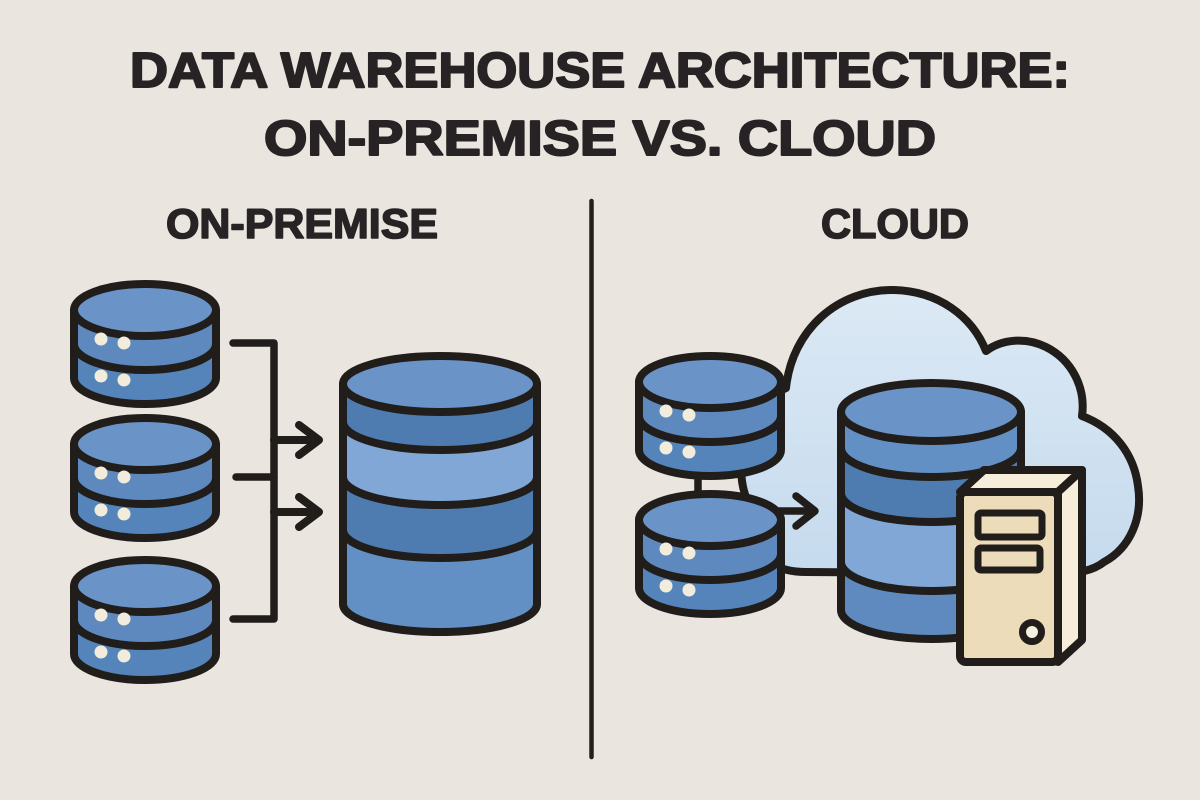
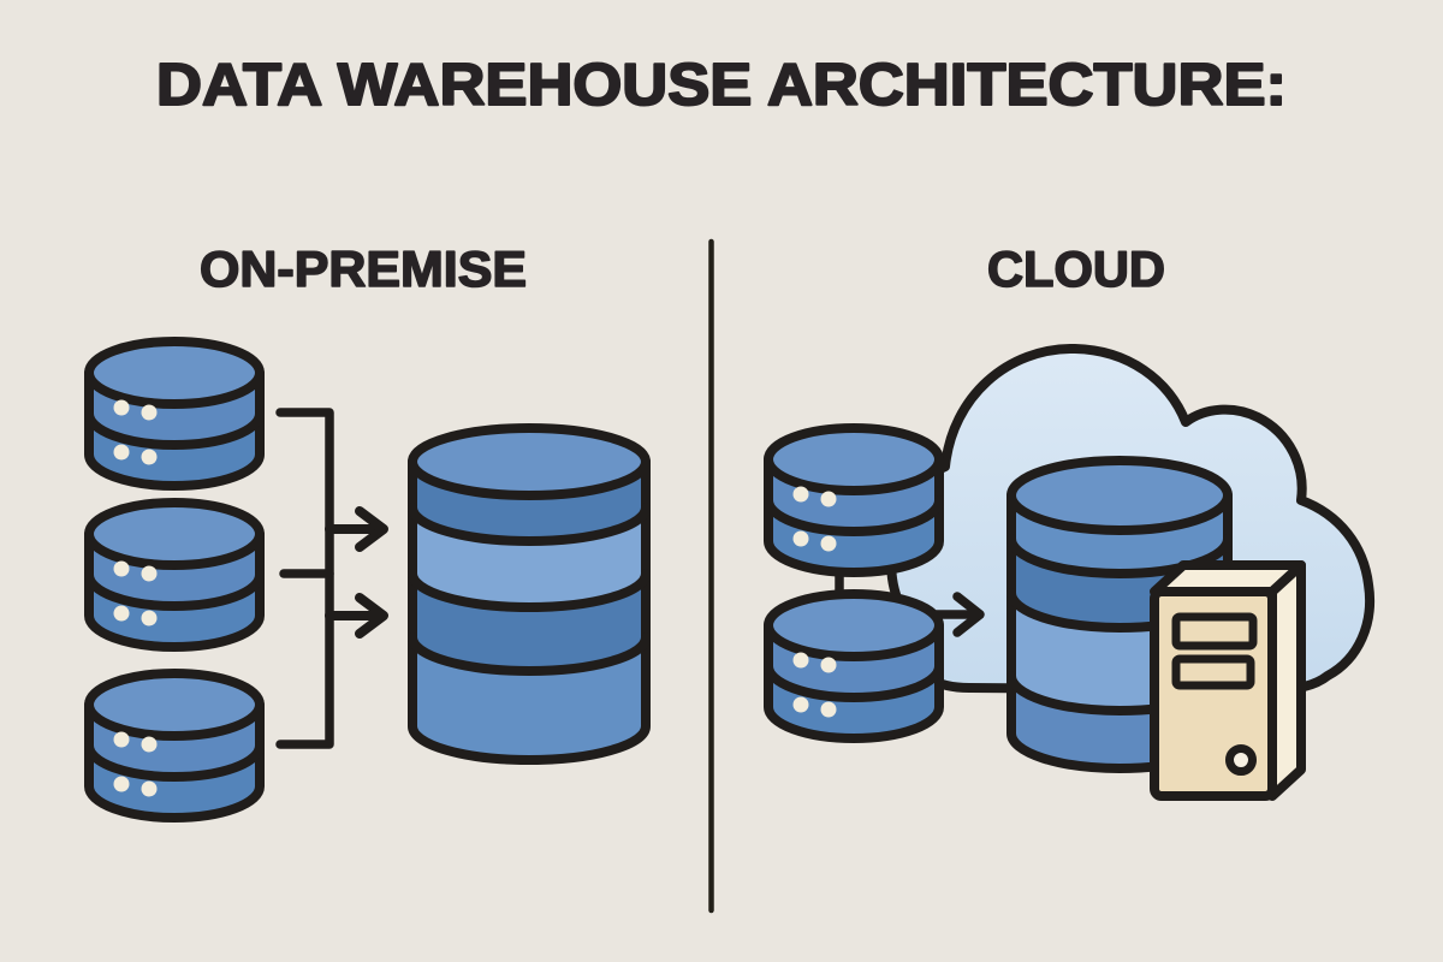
  DATA WAREHOUSE ARCHITECTURE:
- ON-PREMISE VS. CLOUD
  ON-PREMISE
  CLOUD
